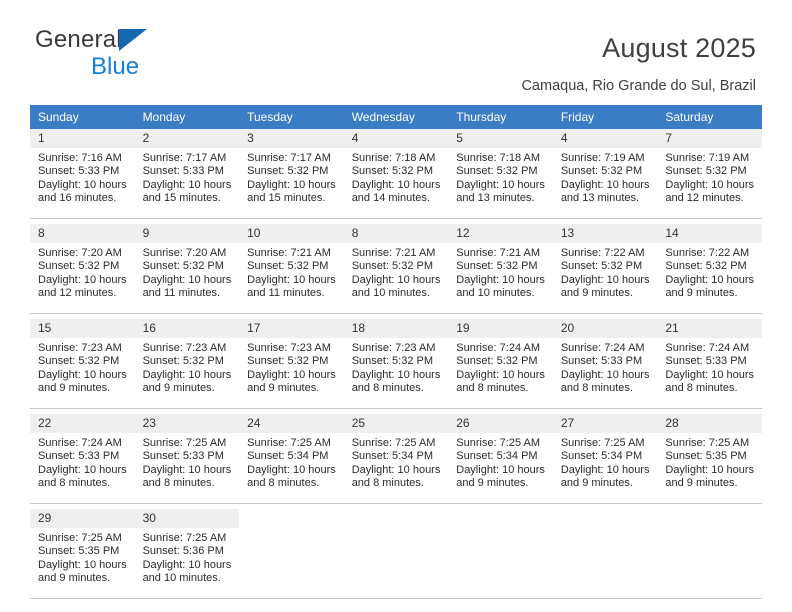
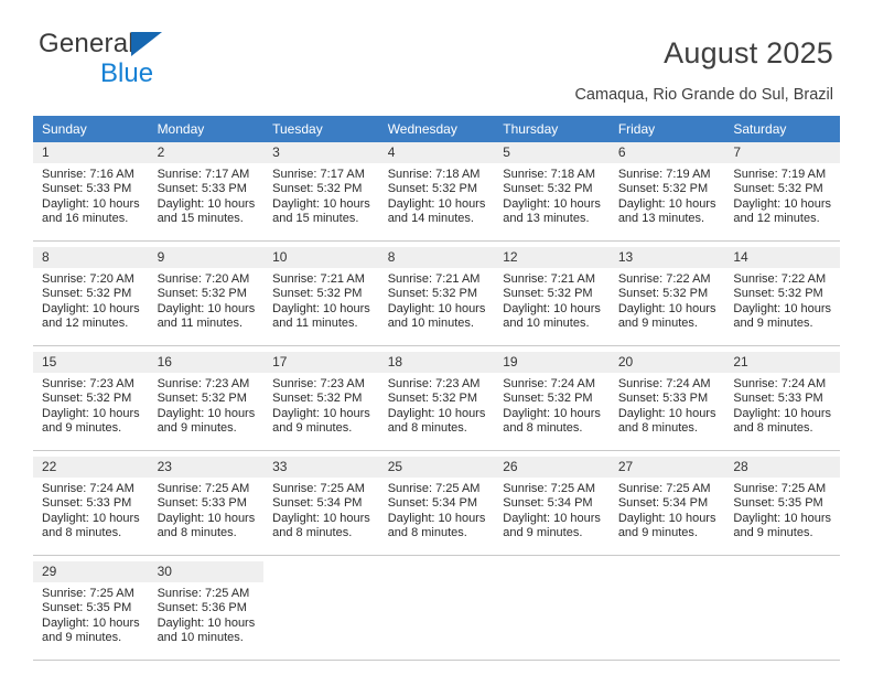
  General
  Blue
  August 2025
  Camaqua, Rio Grande do Sul, Brazil
  Sunday	Monday	Tuesday	Wednesday	Thursday	Friday	Saturday
- 1Sunrise: 7:16 AMSunset: 5:33 PMDaylight: 10 hoursand 16 minutes.	2Sunrise: 7:17 AMSunset: 5:33 PMDaylight: 10 hoursand 15 minutes.	3Sunrise: 7:17 AMSunset: 5:32 PMDaylight: 10 hoursand 15 minutes.	4Sunrise: 7:18 AMSunset: 5:32 PMDaylight: 10 hoursand 14 minutes.	5Sunrise: 7:18 AMSunset: 5:32 PMDaylight: 10 hoursand 13 minutes.	4Sunrise: 7:19 AMSunset: 5:32 PMDaylight: 10 hoursand 13 minutes.	7Sunrise: 7:19 AMSunset: 5:32 PMDaylight: 10 hoursand 12 minutes.
+ 1Sunrise: 7:16 AMSunset: 5:33 PMDaylight: 10 hoursand 16 minutes.	2Sunrise: 7:17 AMSunset: 5:33 PMDaylight: 10 hoursand 15 minutes.	3Sunrise: 7:17 AMSunset: 5:32 PMDaylight: 10 hoursand 15 minutes.	4Sunrise: 7:18 AMSunset: 5:32 PMDaylight: 10 hoursand 14 minutes.	5Sunrise: 7:18 AMSunset: 5:32 PMDaylight: 10 hoursand 13 minutes.	6Sunrise: 7:19 AMSunset: 5:32 PMDaylight: 10 hoursand 13 minutes.	7Sunrise: 7:19 AMSunset: 5:32 PMDaylight: 10 hoursand 12 minutes.
  8Sunrise: 7:20 AMSunset: 5:32 PMDaylight: 10 hoursand 12 minutes.	9Sunrise: 7:20 AMSunset: 5:32 PMDaylight: 10 hoursand 11 minutes.	10Sunrise: 7:21 AMSunset: 5:32 PMDaylight: 10 hoursand 11 minutes.	8Sunrise: 7:21 AMSunset: 5:32 PMDaylight: 10 hoursand 10 minutes.	12Sunrise: 7:21 AMSunset: 5:32 PMDaylight: 10 hoursand 10 minutes.	13Sunrise: 7:22 AMSunset: 5:32 PMDaylight: 10 hoursand 9 minutes.	14Sunrise: 7:22 AMSunset: 5:32 PMDaylight: 10 hoursand 9 minutes.
  15Sunrise: 7:23 AMSunset: 5:32 PMDaylight: 10 hoursand 9 minutes.	16Sunrise: 7:23 AMSunset: 5:32 PMDaylight: 10 hoursand 9 minutes.	17Sunrise: 7:23 AMSunset: 5:32 PMDaylight: 10 hoursand 9 minutes.	18Sunrise: 7:23 AMSunset: 5:32 PMDaylight: 10 hoursand 8 minutes.	19Sunrise: 7:24 AMSunset: 5:32 PMDaylight: 10 hoursand 8 minutes.	20Sunrise: 7:24 AMSunset: 5:33 PMDaylight: 10 hoursand 8 minutes.	21Sunrise: 7:24 AMSunset: 5:33 PMDaylight: 10 hoursand 8 minutes.
- 22Sunrise: 7:24 AMSunset: 5:33 PMDaylight: 10 hoursand 8 minutes.	23Sunrise: 7:25 AMSunset: 5:33 PMDaylight: 10 hoursand 8 minutes.	24Sunrise: 7:25 AMSunset: 5:34 PMDaylight: 10 hoursand 8 minutes.	25Sunrise: 7:25 AMSunset: 5:34 PMDaylight: 10 hoursand 8 minutes.	26Sunrise: 7:25 AMSunset: 5:34 PMDaylight: 10 hoursand 9 minutes.	27Sunrise: 7:25 AMSunset: 5:34 PMDaylight: 10 hoursand 9 minutes.	28Sunrise: 7:25 AMSunset: 5:35 PMDaylight: 10 hoursand 9 minutes.
+ 22Sunrise: 7:24 AMSunset: 5:33 PMDaylight: 10 hoursand 8 minutes.	23Sunrise: 7:25 AMSunset: 5:33 PMDaylight: 10 hoursand 8 minutes.	33Sunrise: 7:25 AMSunset: 5:34 PMDaylight: 10 hoursand 8 minutes.	25Sunrise: 7:25 AMSunset: 5:34 PMDaylight: 10 hoursand 8 minutes.	26Sunrise: 7:25 AMSunset: 5:34 PMDaylight: 10 hoursand 9 minutes.	27Sunrise: 7:25 AMSunset: 5:34 PMDaylight: 10 hoursand 9 minutes.	28Sunrise: 7:25 AMSunset: 5:35 PMDaylight: 10 hoursand 9 minutes.
  29Sunrise: 7:25 AMSunset: 5:35 PMDaylight: 10 hoursand 9 minutes.	30Sunrise: 7:25 AMSunset: 5:36 PMDaylight: 10 hoursand 10 minutes.
